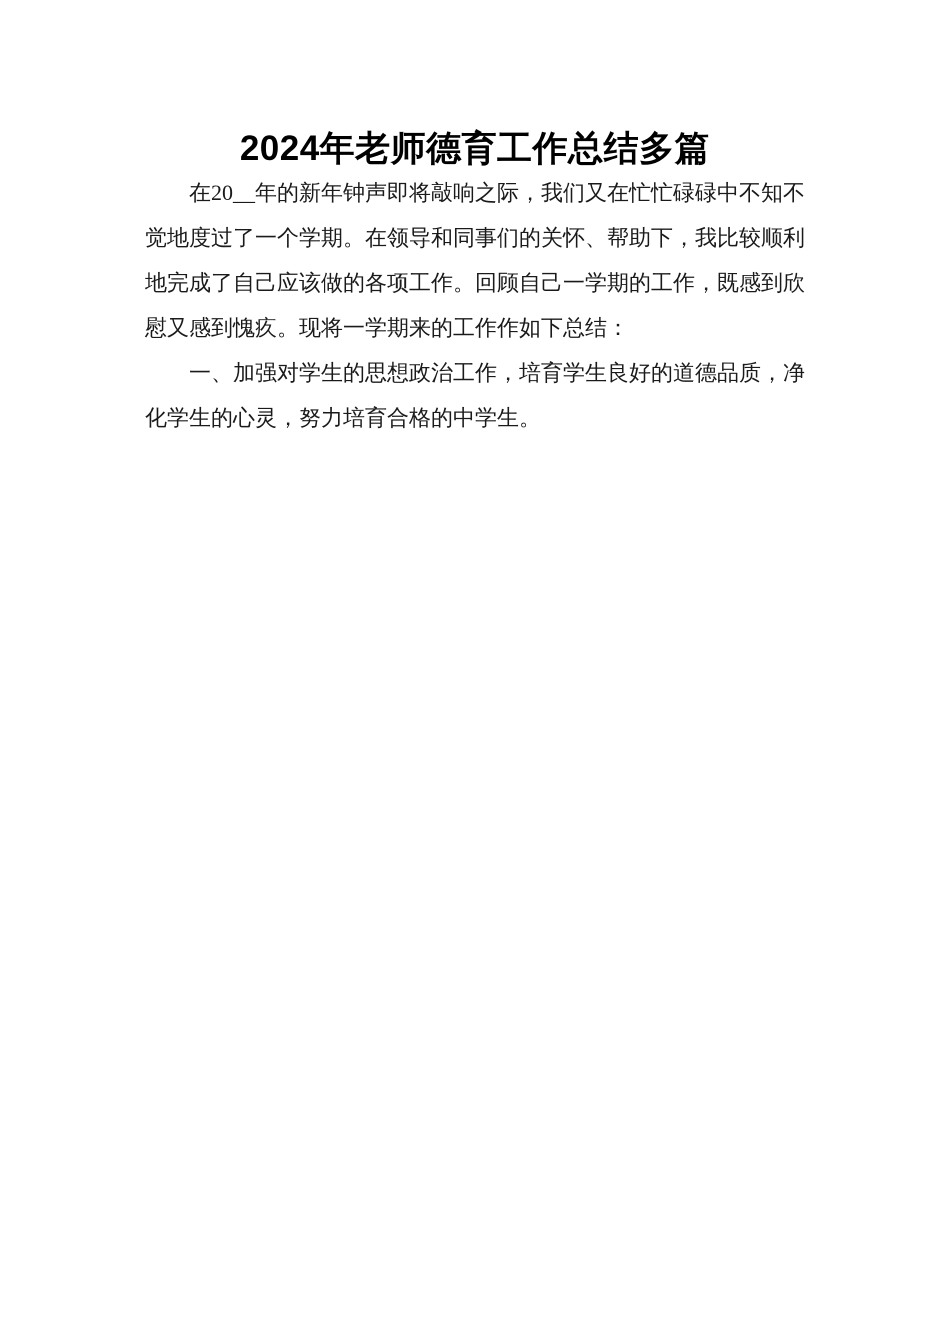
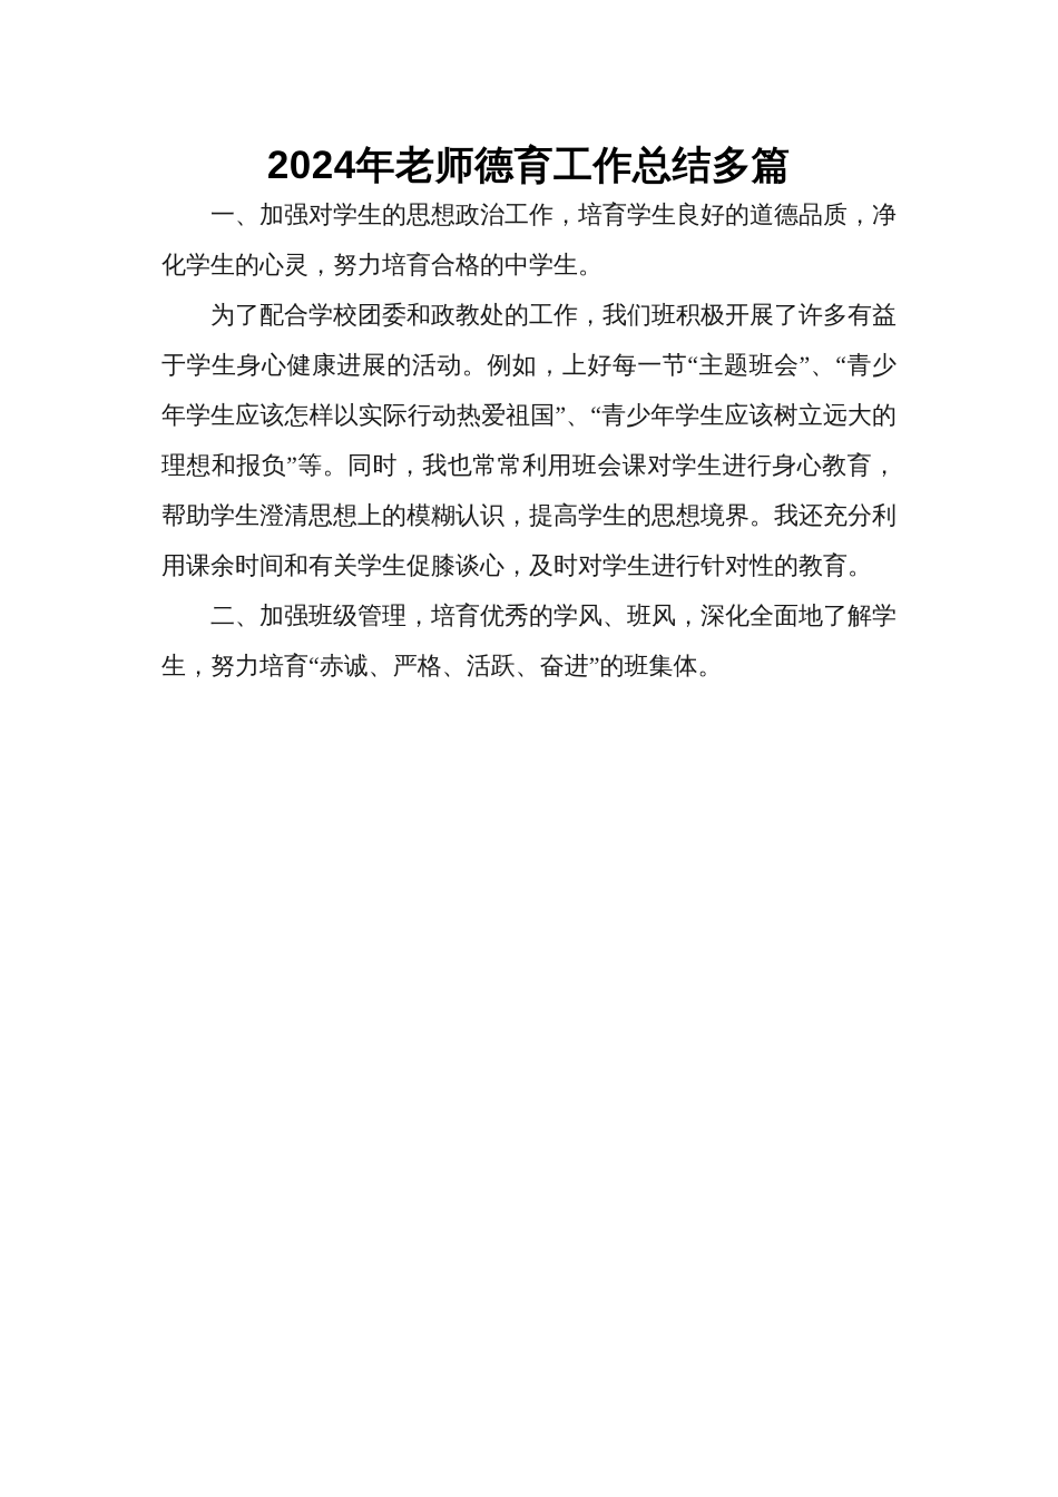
  2024年老师德育工作总结多篇
- 在20__年的新年钟声即将敲响之际，我们又在忙忙碌碌中不知不觉地度过了一个学期。在领导和同事们的关怀、帮助下，我比较顺利地完成了自己应该做的各项工作。回顾自己一学期的工作，既感到欣慰又感到愧疚。现将一学期来的工作作如下总结：
  一、加强对学生的思想政治工作，培育学生良好的道德品质，净化学生的心灵，努力培育合格的中学生。
+ 为了配合学校团委和政教处的工作，我们班积极开展了许多有益于学生身心健康进展的活动。例如，上好每一节“主题班会”、“青少年学生应该怎样以实际行动热爱祖国”、“青少年学生应该树立远大的理想和报负”等。同时，我也常常利用班会课对学生进行身心教育，帮助学生澄清思想上的模糊认识，提高学生的思想境界。我还充分利用课余时间和有关学生促膝谈心，及时对学生进行针对性的教育。
+ 二、加强班级管理，培育优秀的学风、班风，深化全面地了解学生，努力培育“赤诚、严格、活跃、奋进”的班集体。
